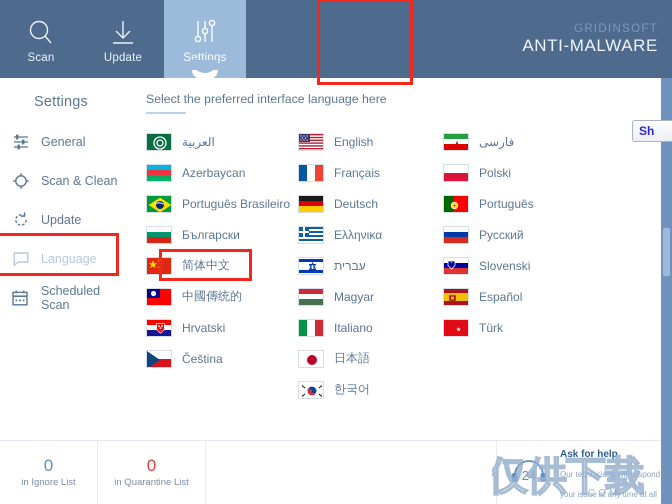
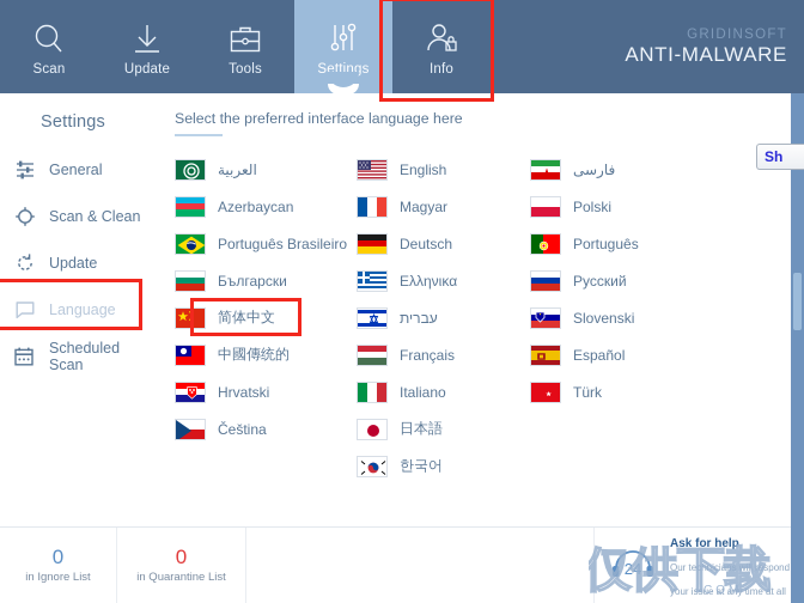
  Scan
  Update
+ Tools
  Settings
+ Info
  GRIDINSOFT
  ANTI-MALWARE
  Settings
  General
  Scan & Clean
  Update
  Language
  Scheduled Scan
  Select the preferred interface language here
  العربية
  Azerbaycan
  Português Brasileiro
  Български
  简体中文
  中國傳统的
  Hrvatski
  Čeština
  English
- Français
+ Magyar
  Deutsch
  Ελληνικα
  עברית
- Magyar
+ Français
  Italiano
  日本語
  한국어
  فارسی
  Polski
  Português
  Русский
  Slovenski
  Español
  Türk
  0
  in Ignore List
  0
  in Quarantine List
  24
  Ask for help
  Our technicians will respond your issue at any time at all
  Sh
  仅供下载
  COM
